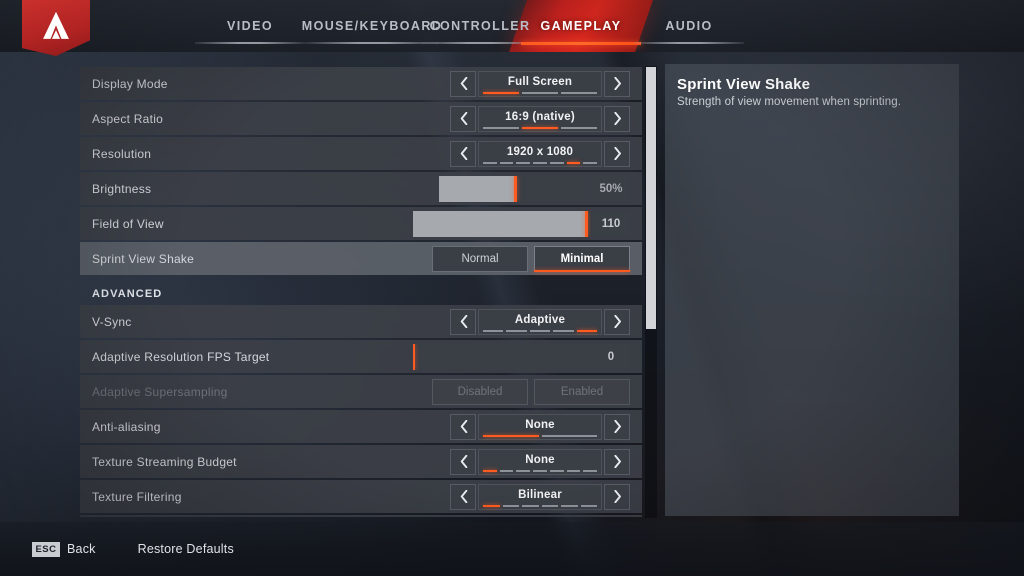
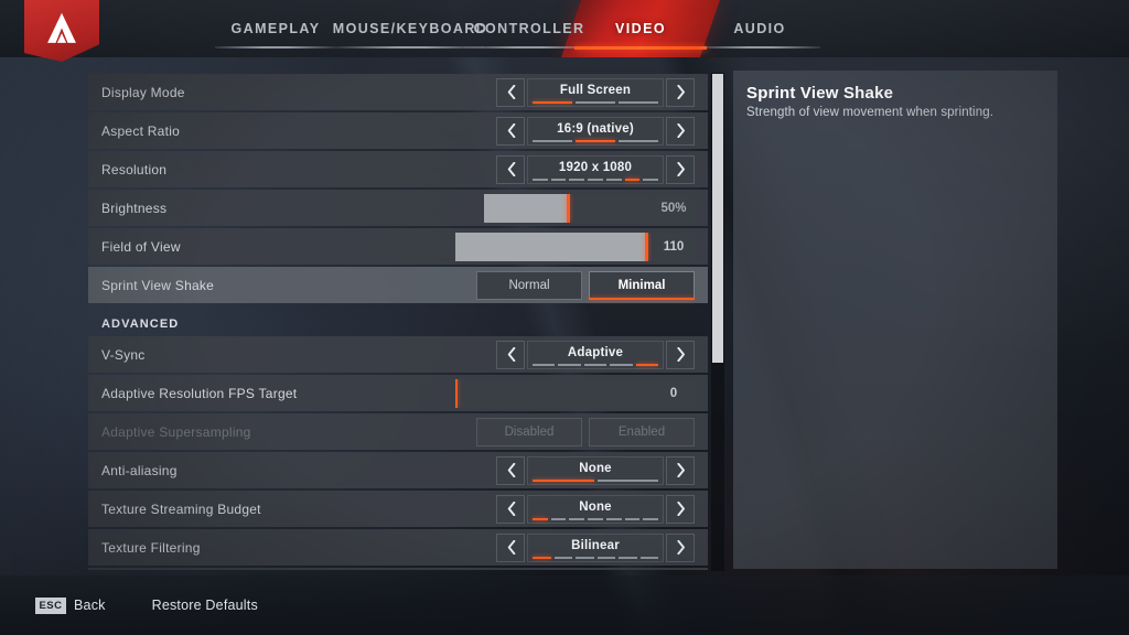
- VIDEO
+ GAMEPLAY
  MOUSE/KEYBOARD
  CONTROLLER
- GAMEPLAY
+ VIDEO
  AUDIO
  ESC
  Back
  Restore Defaults
